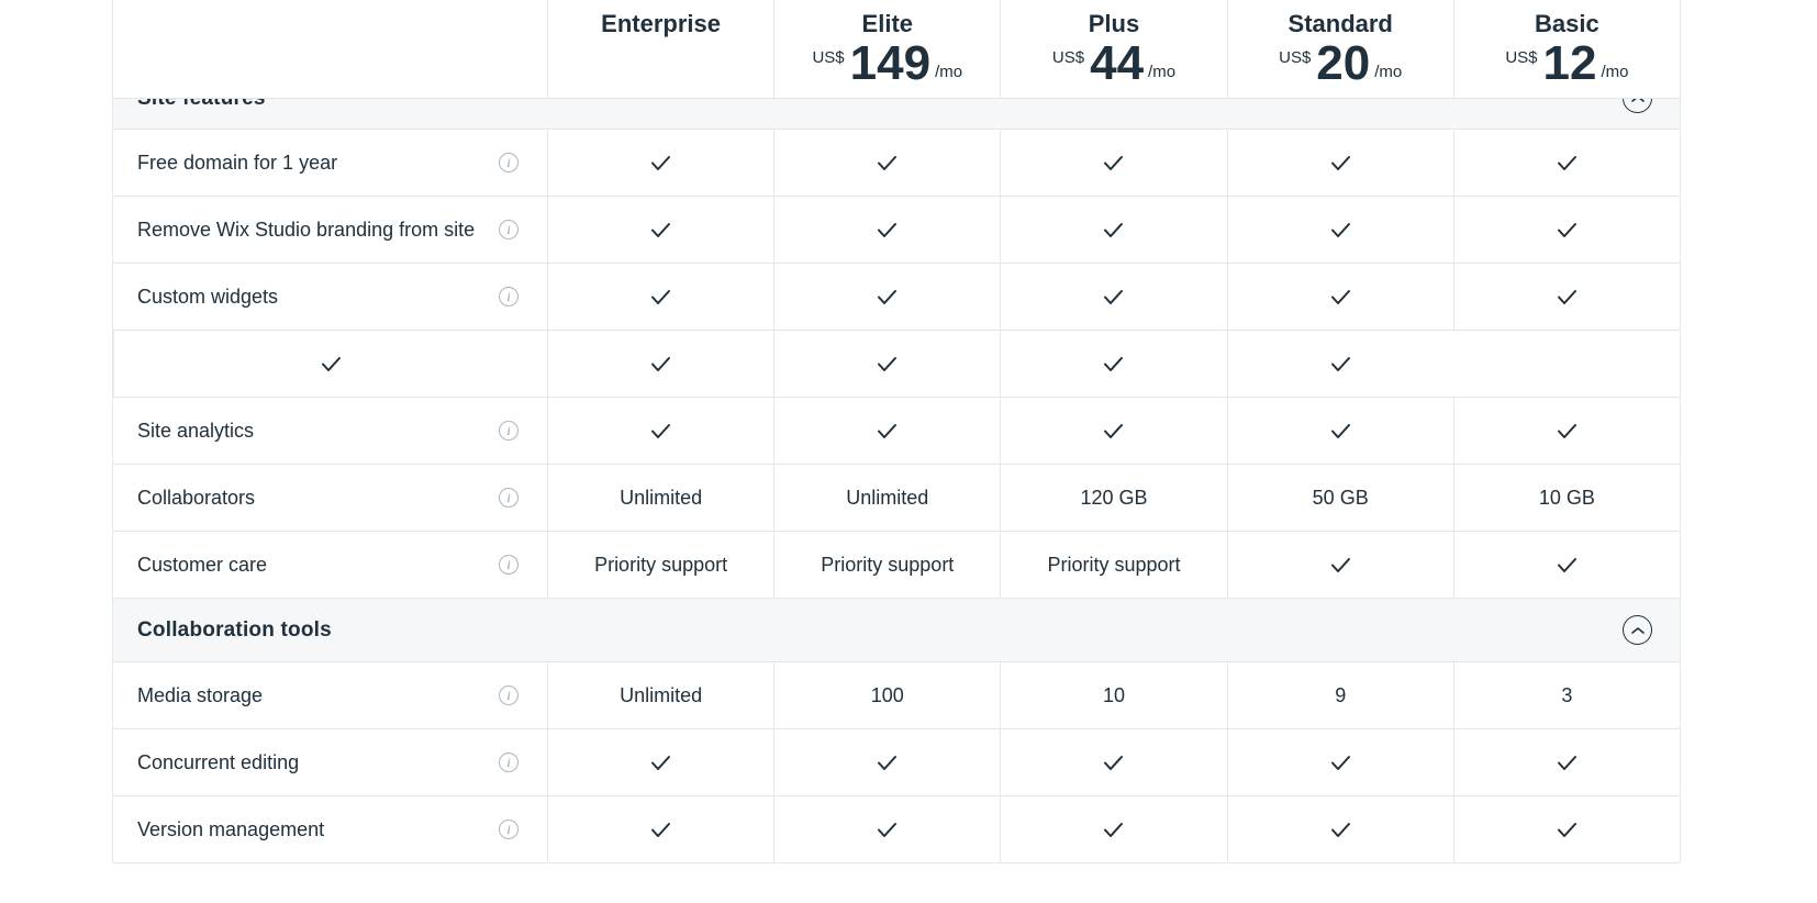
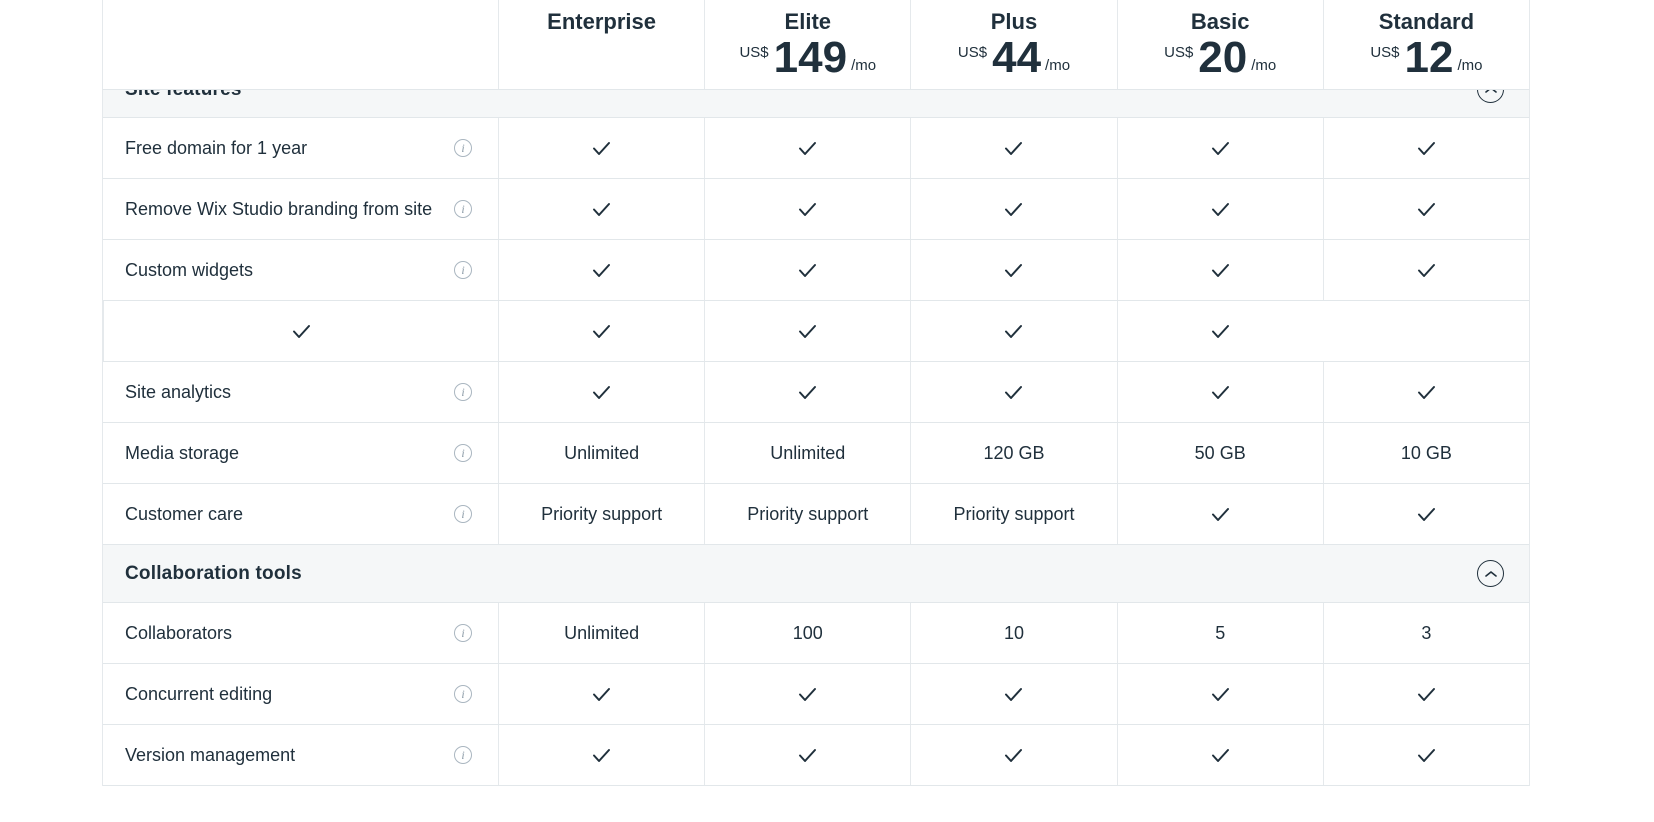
  Enterprise
  Elite
  US$
  149
  /mo
  Plus
  US$
  44
  /mo
- Standard
+ Basic
  US$
  20
  /mo
- Basic
+ Standard
  US$
  12
  /mo
  Free domain for 1 year
  Remove Wix Studio branding from site
  Custom widgets
  Site analytics
- Collaborators
+ Media storage
  Unlimited
  Unlimited
  120 GB
  50 GB
  10 GB
  Customer care
  Priority support
  Priority support
  Priority support
  Collaboration tools
- Media storage
+ Collaborators
  Unlimited
  100
  10
- 9
+ 5
  3
  Concurrent editing
  Version management
